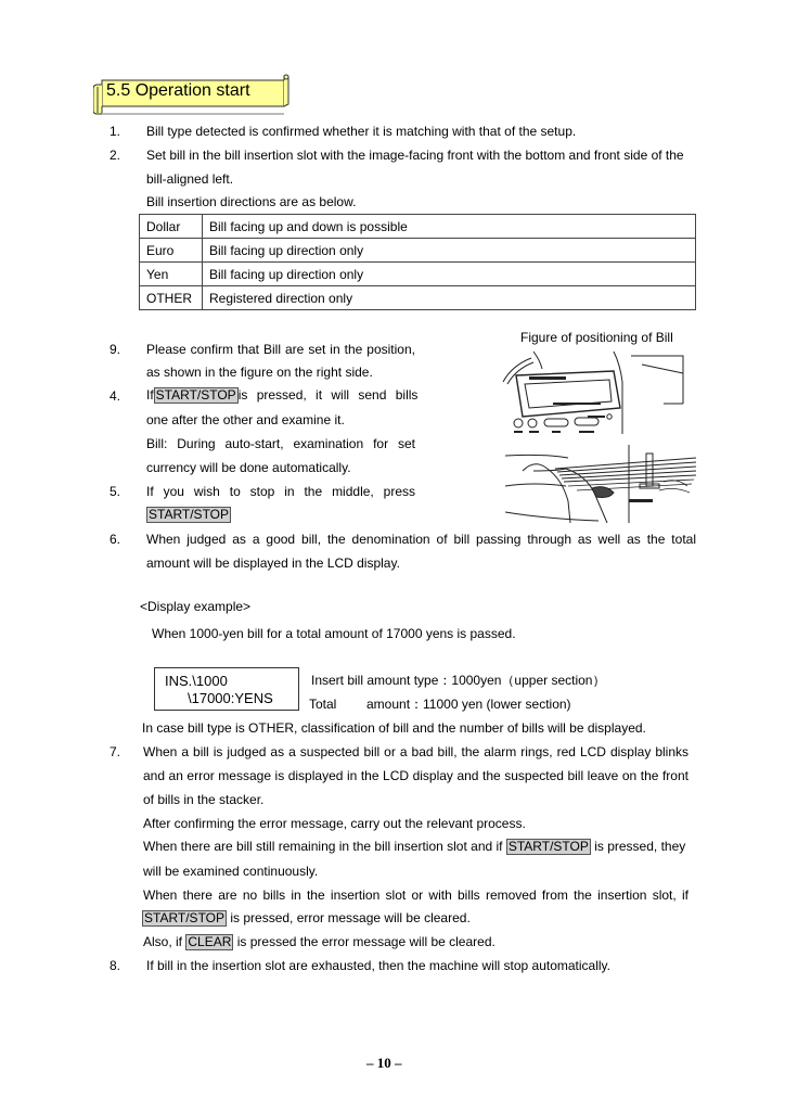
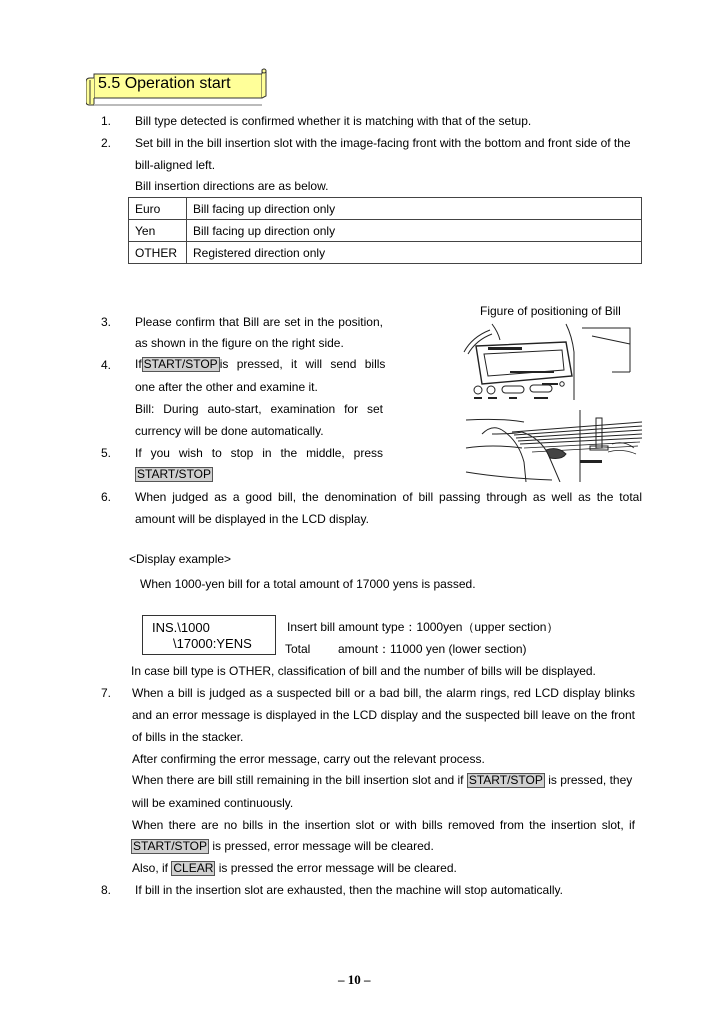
  5.5 Operation start
  1.
  Bill type detected is confirmed whether it is matching with that of the setup.
  2.
  Set bill in the bill insertion slot with the image-facing front with the bottom and front side of the
  bill-aligned left.
  Bill insertion directions are as below.
- Dollar	Bill facing up and down is possible
  Euro	Bill facing up direction only
  Yen	Bill facing up direction only
  OTHER	Registered direction only
  Figure of positioning of Bill
- 9.
+ 3.
  Please confirm that Bill are set in the position,
  as shown in the figure on the right side.
  4.
  If
  START/STOP
  is pressed, it will send bills
  one after the other and examine it.
  Bill: During auto-start, examination for set
  currency will be done automatically.
  5.
  If you wish to stop in the middle, press
  START/STOP
  6.
  When judged as a good bill, the denomination of bill passing through as well as the total
  amount will be displayed in the LCD display.
  <Display example>
  When 1000-yen bill for a total amount of 17000 yens is passed.
  INS.\1000
  \17000:YENS
  Insert bill amount type：1000yen（upper section）
  Total
  amount：11000 yen (lower section)
  In case bill type is OTHER, classification of bill and the number of bills will be displayed.
  7.
  When a bill is judged as a suspected bill or a bad bill, the alarm rings, red LCD display blinks
  and an error message is displayed in the LCD display and the suspected bill leave on the front
  of bills in the stacker.
  After confirming the error message, carry out the relevant process.
  When there are bill still remaining in the bill insertion slot and if START/STOP is pressed, they
  will be examined continuously.
  When there are no bills in the insertion slot or with bills removed from the insertion slot, if
  START/STOP is pressed, error message will be cleared.
  Also, if CLEAR is pressed the error message will be cleared.
  8.
  If bill in the insertion slot are exhausted, then the machine will stop automatically.
  – 10 –
